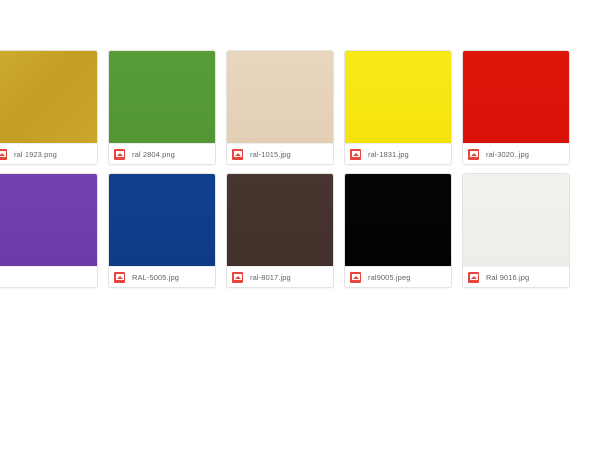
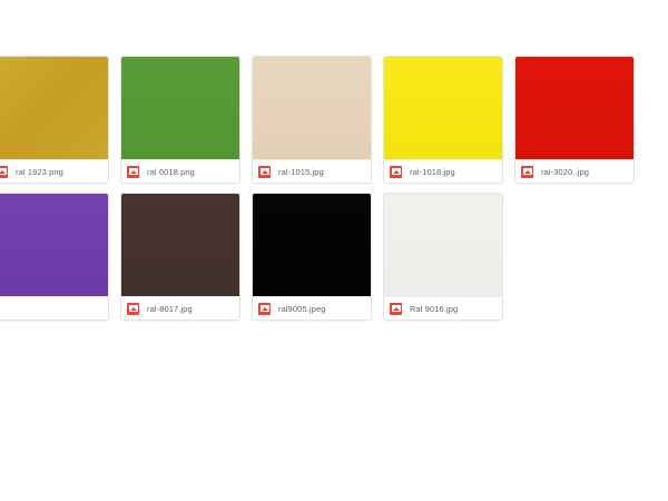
  ral 1923.png
- ral 2804.png
+ ral 6018.png
  ral-1015.jpg
- ral-1831.jpg
+ ral-1018.jpg
  ral-3020..jpg
- RAL-5005.jpg
  ral-8017.jpg
  ral9005.jpeg
  Ral 9016.jpg
